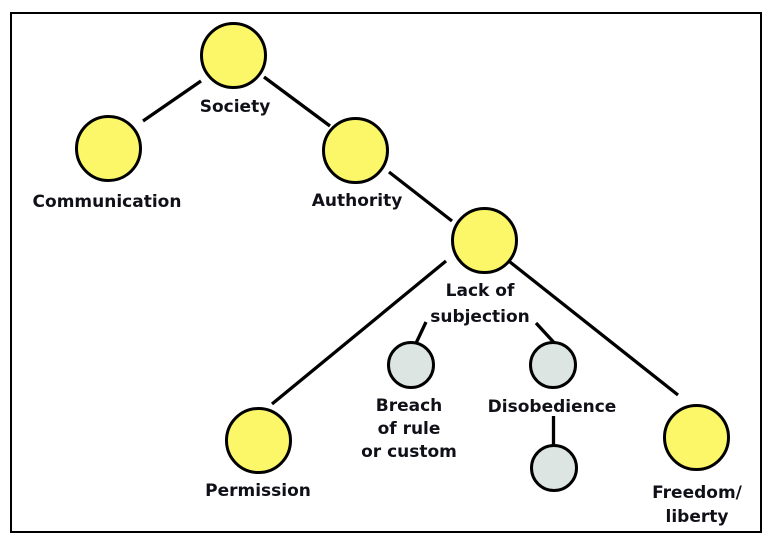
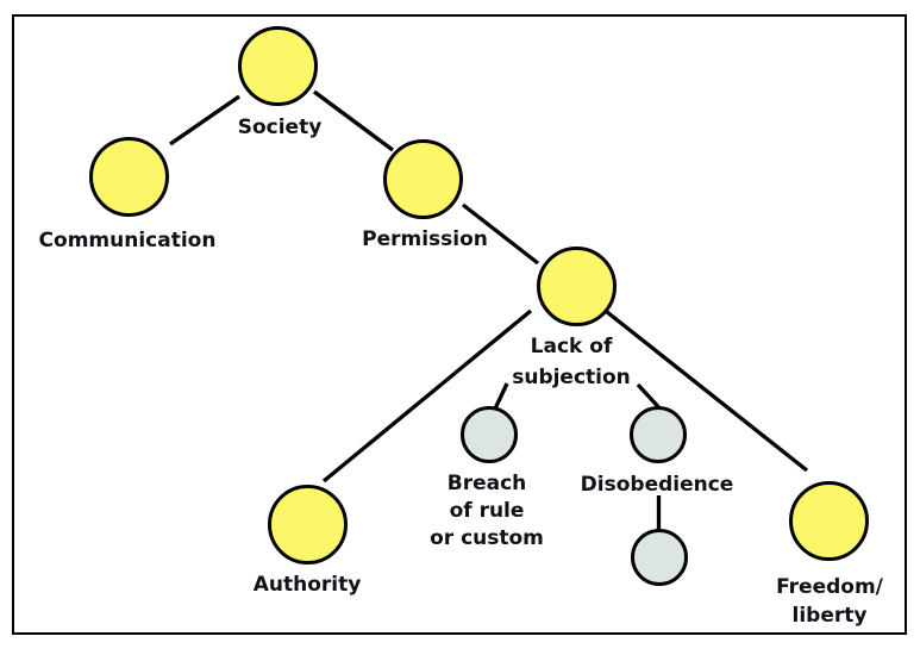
  Society
  Communication
- Authority
+ Permission
  Lack of
  subjection
- Permission
+ Authority
  Breach
  of rule
  or custom
  Disobedience
  Freedom/
  liberty
